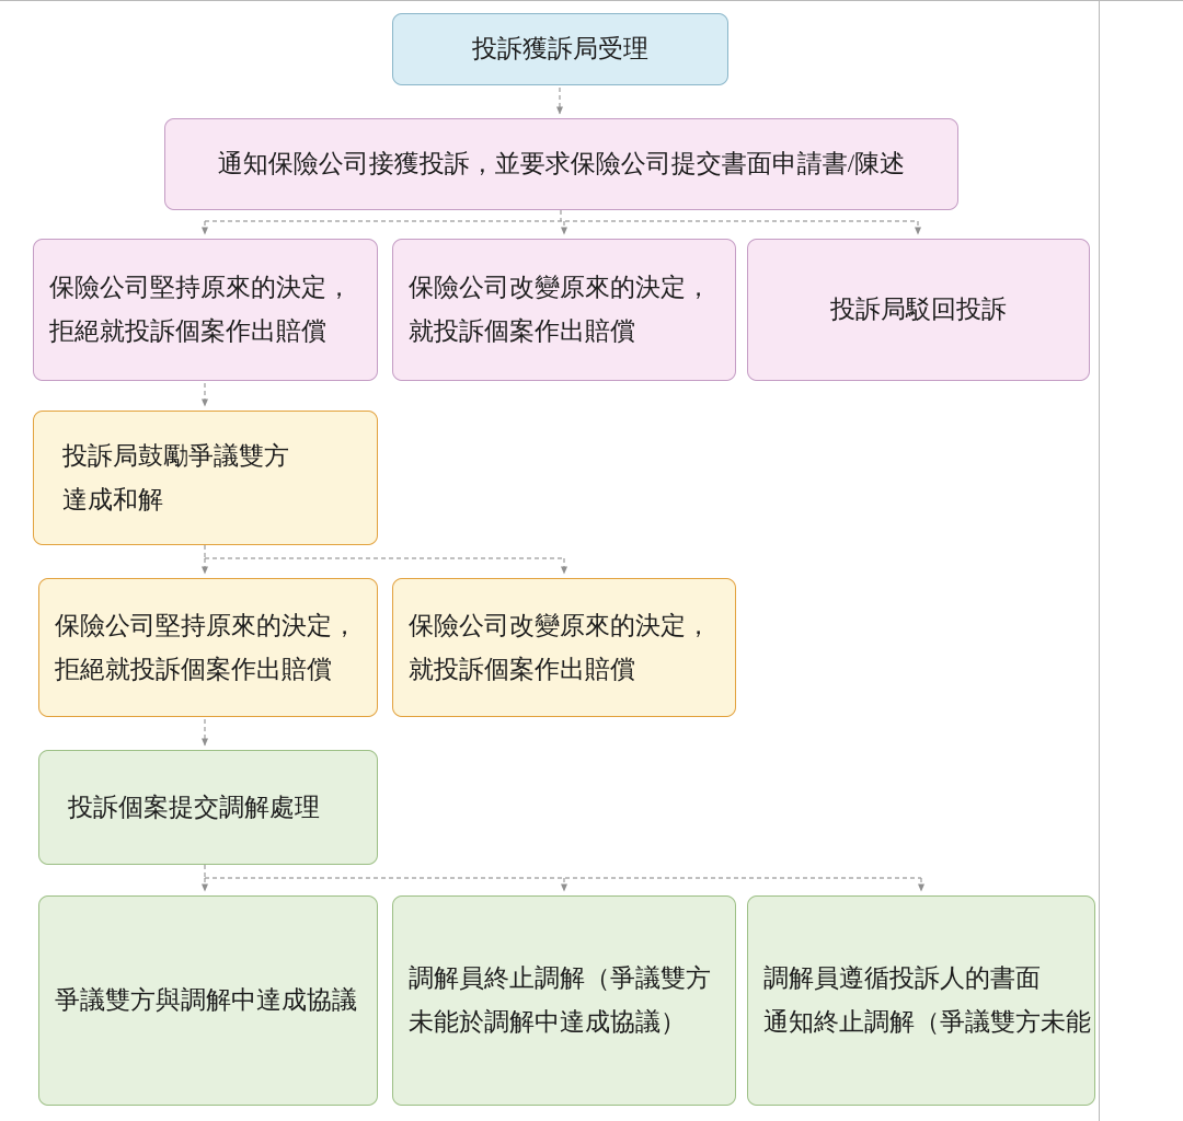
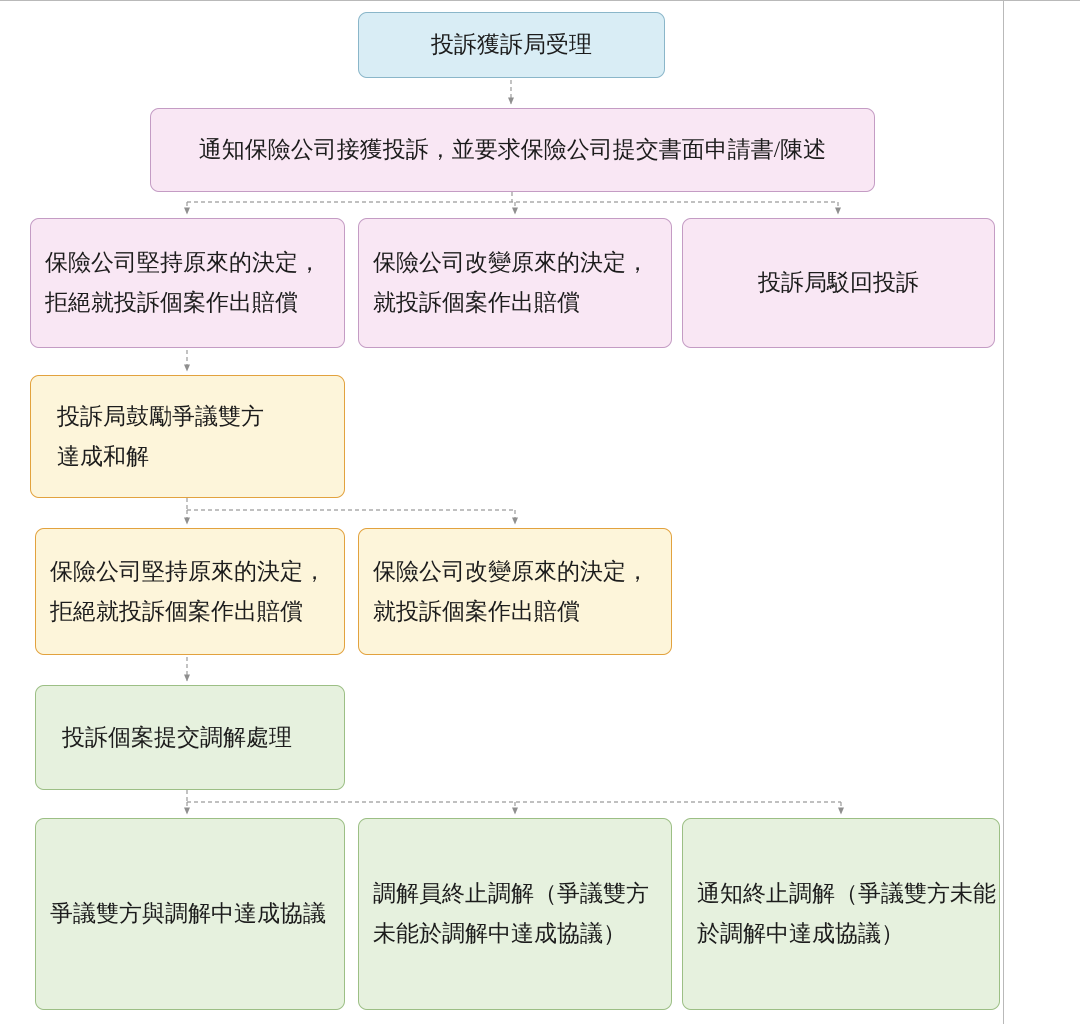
  投訴獲訴局受理
  通知保險公司接獲投訴，並要求保險公司提交書面申請書/陳述
  保險公司堅持原來的決定，
  拒絕就投訴個案作出賠償
  保險公司改變原來的決定，
  就投訴個案作出賠償
  投訴局駁回投訴
  投訴局鼓勵爭議雙方
  達成和解
  保險公司堅持原來的決定，
  拒絕就投訴個案作出賠償
  保險公司改變原來的決定，
  就投訴個案作出賠償
  投訴個案提交調解處理
  爭議雙方與調解中達成協議
  調解員終止調解（爭議雙方
  未能於調解中達成協議）
- 調解員遵循投訴人的書面
  通知終止調解（爭議雙方未能
+ 於調解中達成協議）
